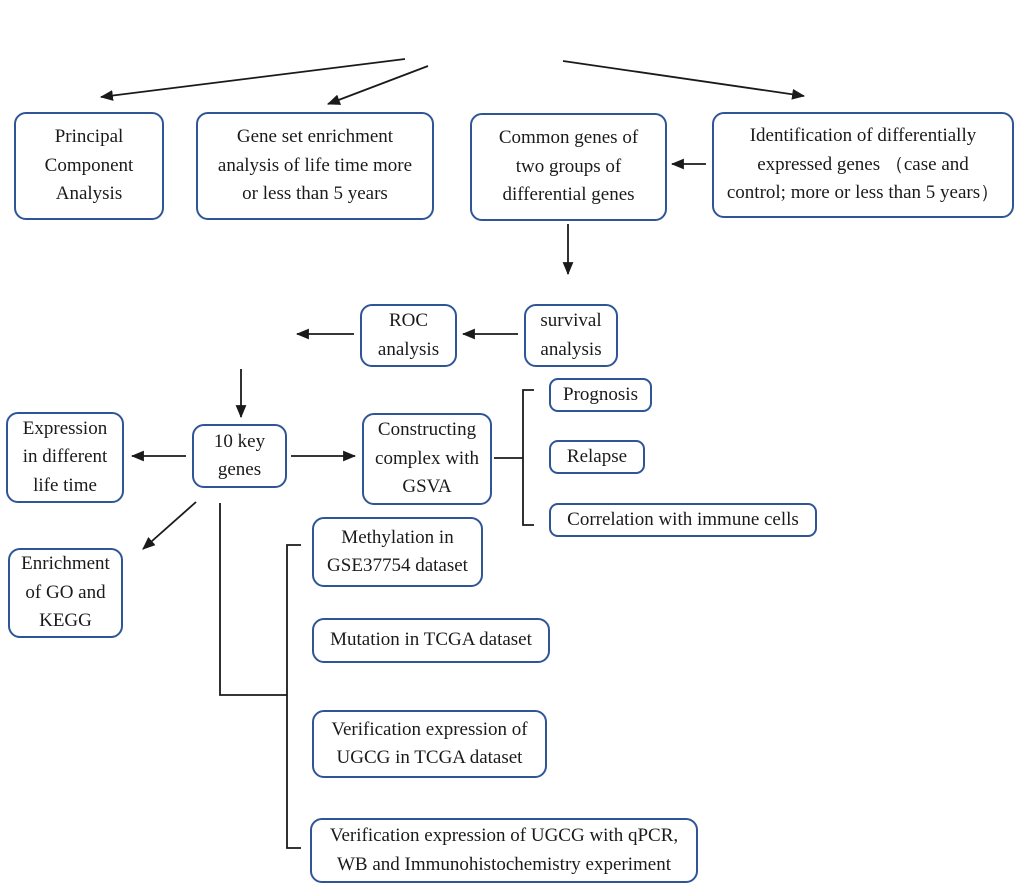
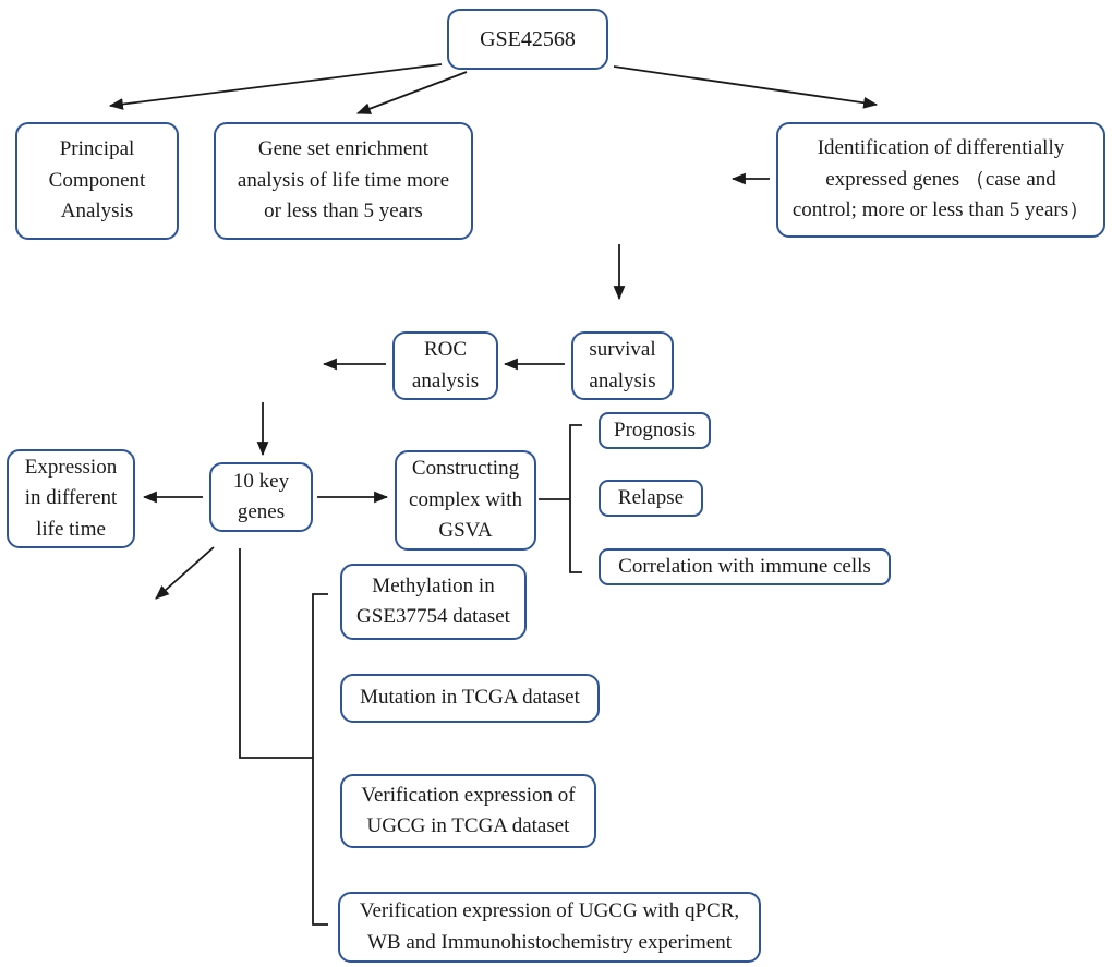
+ GSE42568
  Principal
  Component
  Analysis
  Gene set enrichment
  analysis of life time more
  or less than 5 years
- Common genes of
- two groups of
- differential genes
  Identification of differentially
  expressed genes （case and
  control; more or less than 5 years）
  ROC
  analysis
  survival
  analysis
  Expression
  in different
  life time
  10 key
  genes
  Constructing
  complex with
  GSVA
- Enrichment
- of GO and
- KEGG
  Prognosis
  Relapse
  Correlation with immune cells
  Methylation in
  GSE37754 dataset
  Mutation in TCGA dataset
  Verification expression of
  UGCG in TCGA dataset
  Verification expression of UGCG with qPCR,
  WB and Immunohistochemistry experiment
